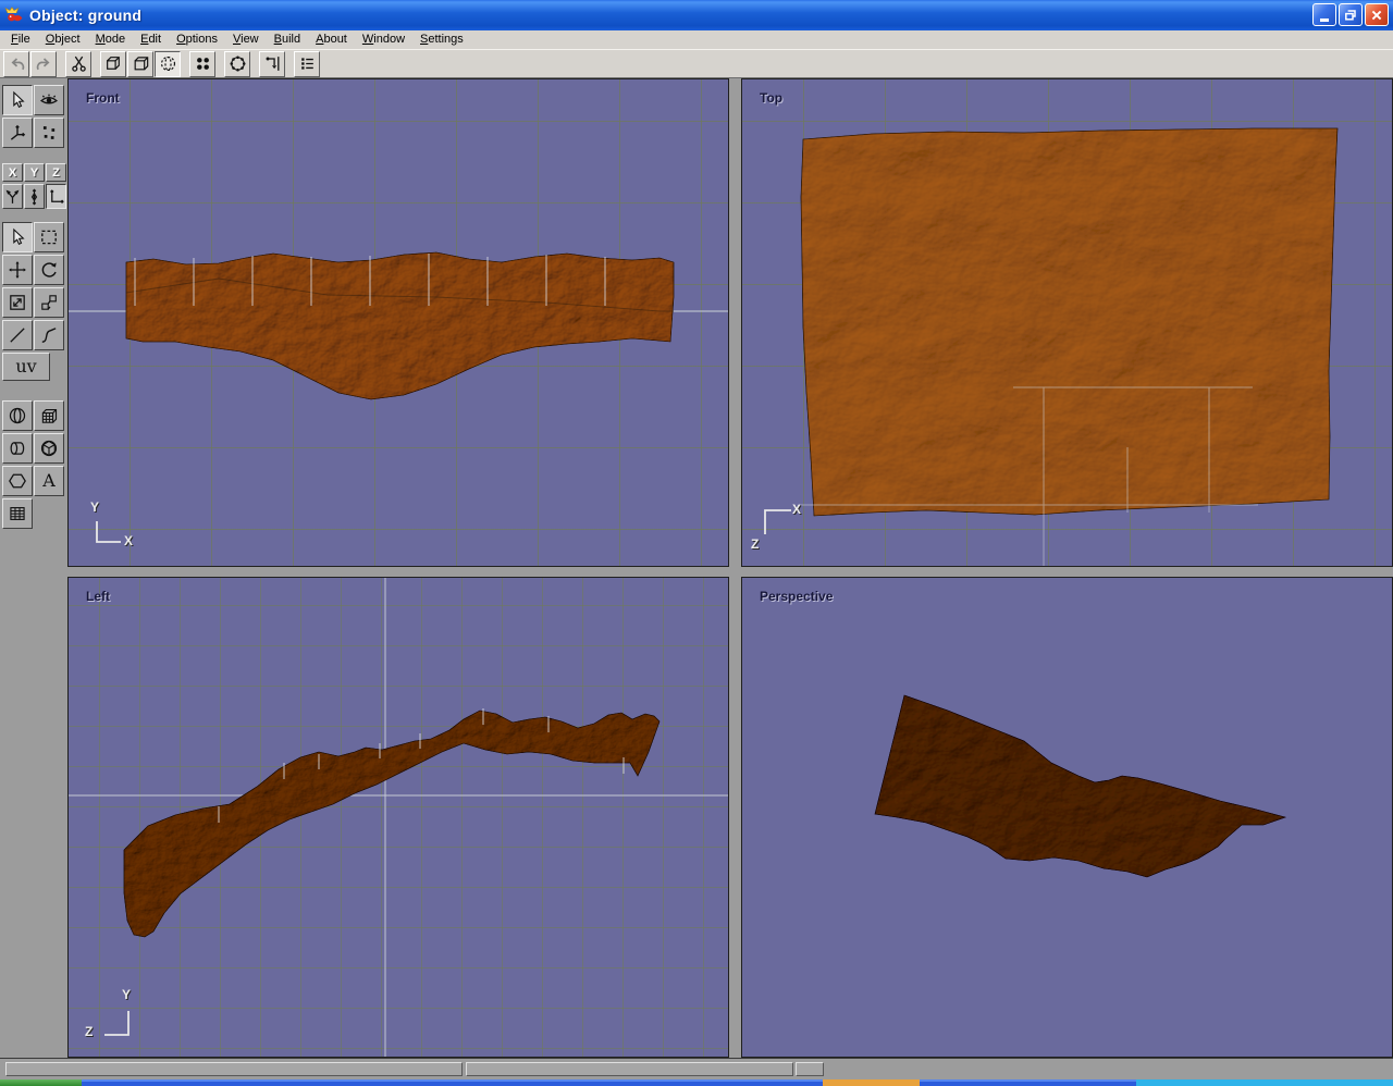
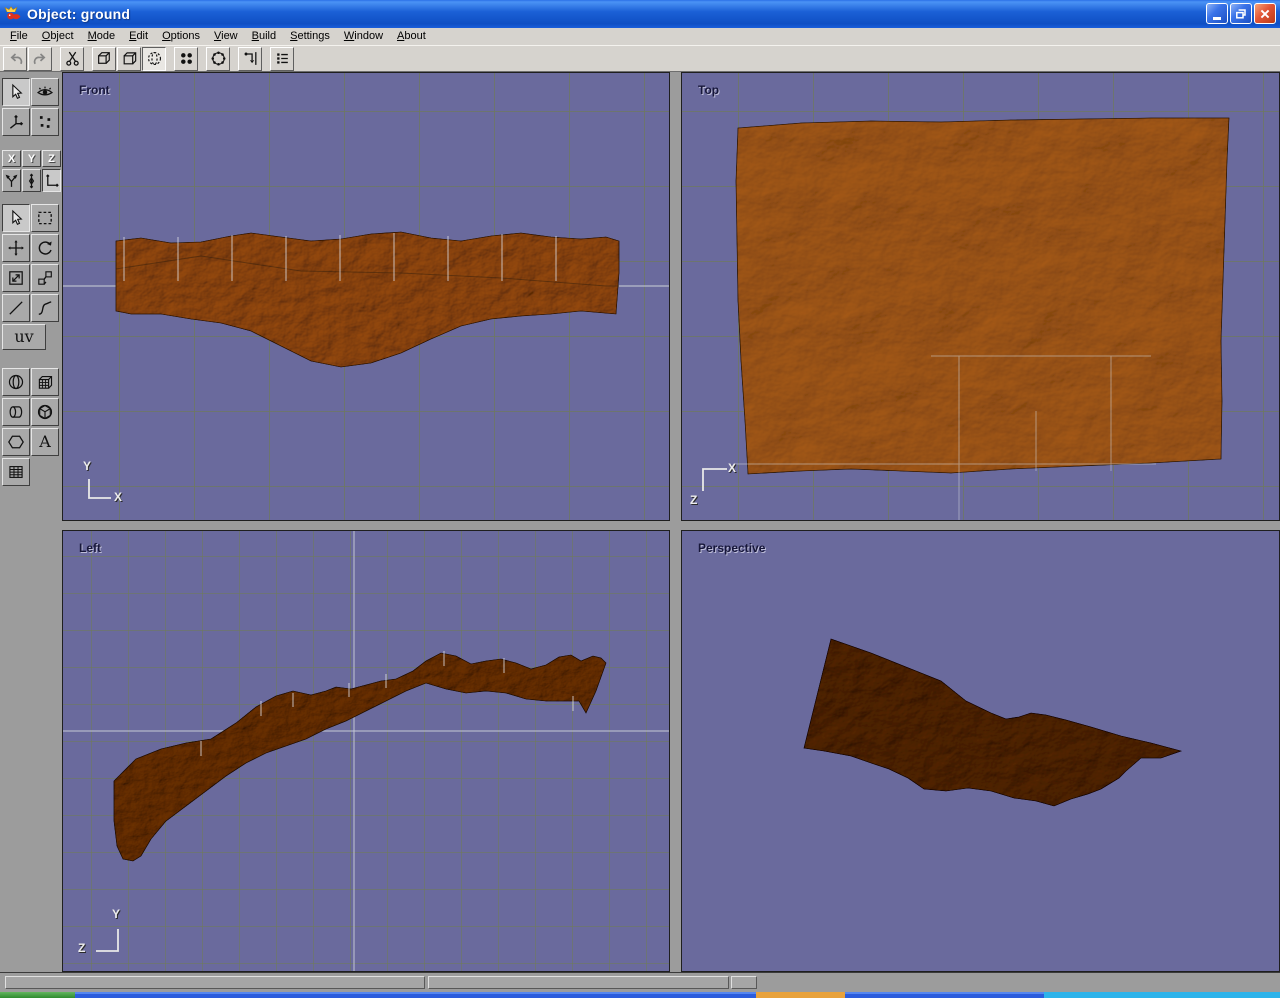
  Object: ground
  File
  Object
  Mode
  Edit
  Options
  View
  Build
- About
+ Settings
  Window
- Settings
+ About
  X
  Y
  Z
  uv
  A
  Front
  Y
  X
  Top
  X
  Z
  Left
  Y
  Z
  Perspective
